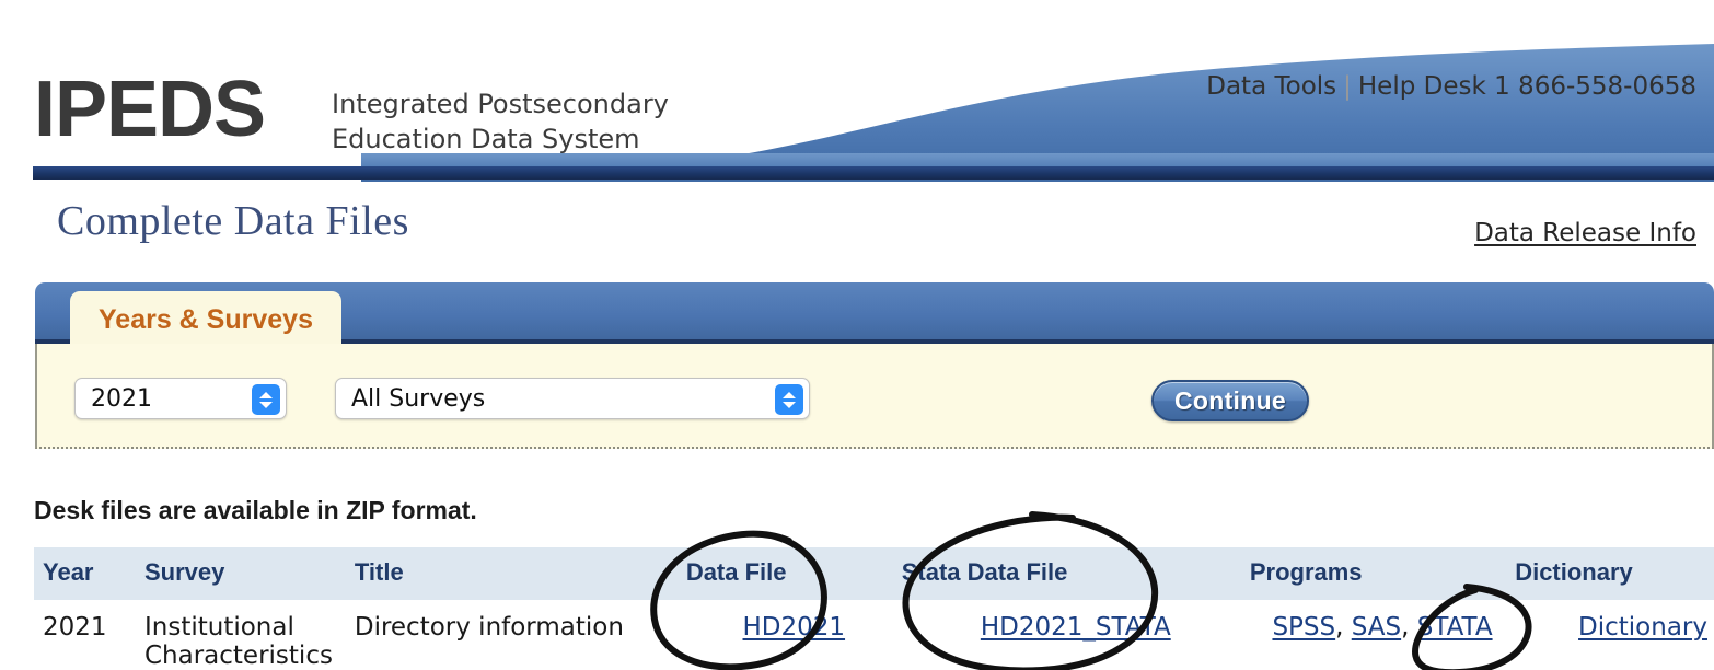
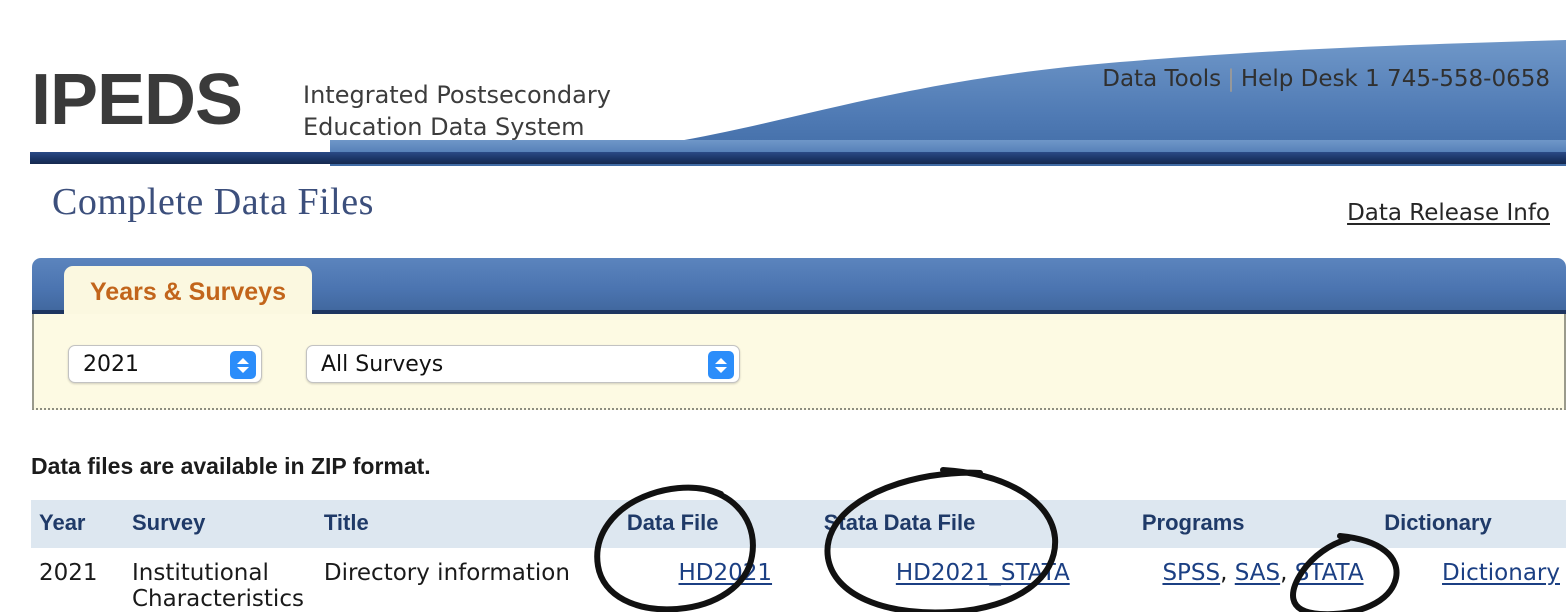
  IPEDS
  Integrated Postsecondary
  Education Data System
- Data Tools | Help Desk 1 866-558-0658
+ Data Tools | Help Desk 1 745-558-0658
  Complete Data Files
  Data Release Info
  Years & Surveys
  2021
  All Surveys
- Continue
- Desk files are available in ZIP format.
+ Data files are available in ZIP format.
  Year	Survey	Title	Data File	Stata Data File	Programs	Dictionary
  2021	Institutional Characteristics	Directory information	HD2021	HD2021_STAA	SPSS, SAS, TATA	Dictionary
